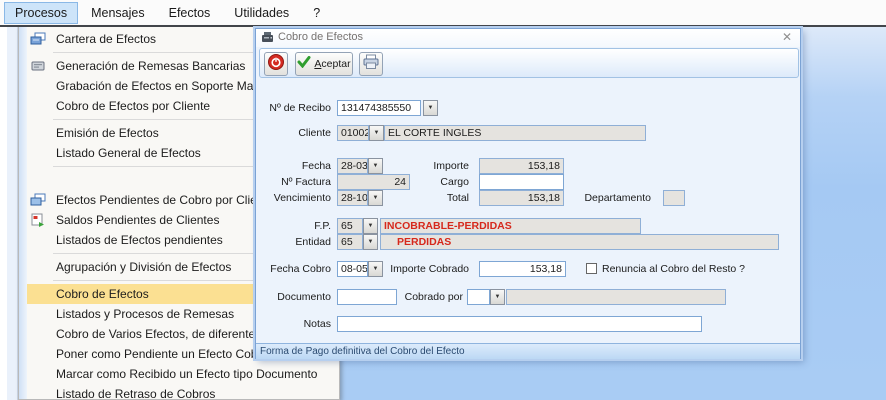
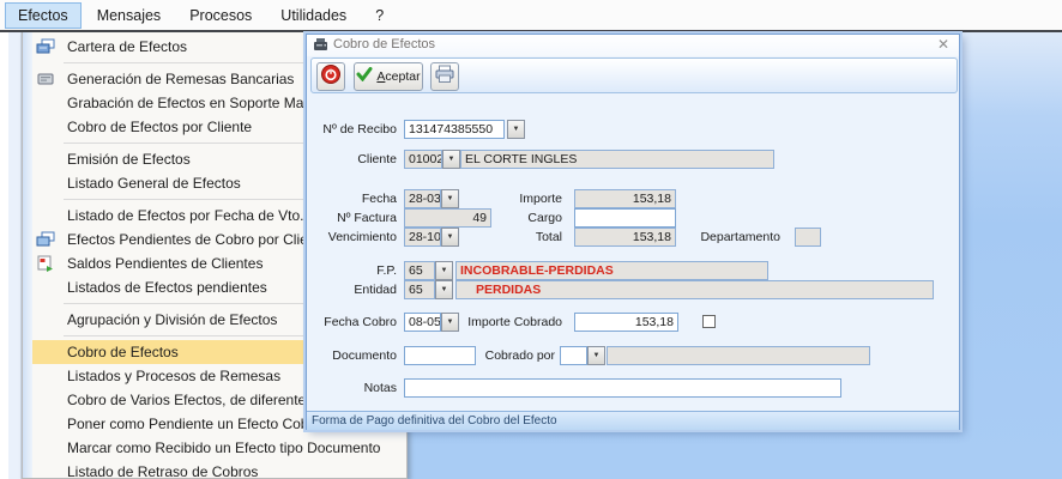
- Procesos
+ Efectos
  Mensajes
- Efectos
+ Procesos
  Utilidades
  ?
  Cartera de Efectos
  Generación de Remesas Bancarias
  Grabación de Efectos en Soporte Ma
  Cobro de Efectos por Cliente
  Emisión de Efectos
  Listado General de Efectos
+ Listado de Efectos por Fecha de Vto.
  Efectos Pendientes de Cobro por Clie
  Saldos Pendientes de Clientes
  Listados de Efectos pendientes
  Agrupación y División de Efectos
  Cobro de Efectos
  Listados y Procesos de Remesas
  Cobro de Varios Efectos, de diferente
  Poner como Pendiente un Efecto Co
  Marcar como Recibido un Efecto tipo Documento
  Listado de Retraso de Cobros
  Cobro de Efectos
  ✕
  Aceptar
  Nº de Recibo
  131474385550
  Cliente
  01002
  EL CORTE INGLES
  Fecha
  Importe
  153,18
  Nº Factura
- 24
+ 49
  Cargo
  Vencimiento
  Total
  153,18
  Departamento
  F.P.
  65
  INCOBRABLE-PERDIDAS
  Entidad
  65
  PERDIDAS
  Fecha Cobro
  Importe Cobrado
  153,18
- Renuncia al Cobro del Resto ?
  Documento
  Cobrado por
  Notas
  Forma de Pago definitiva del Cobro del Efecto
